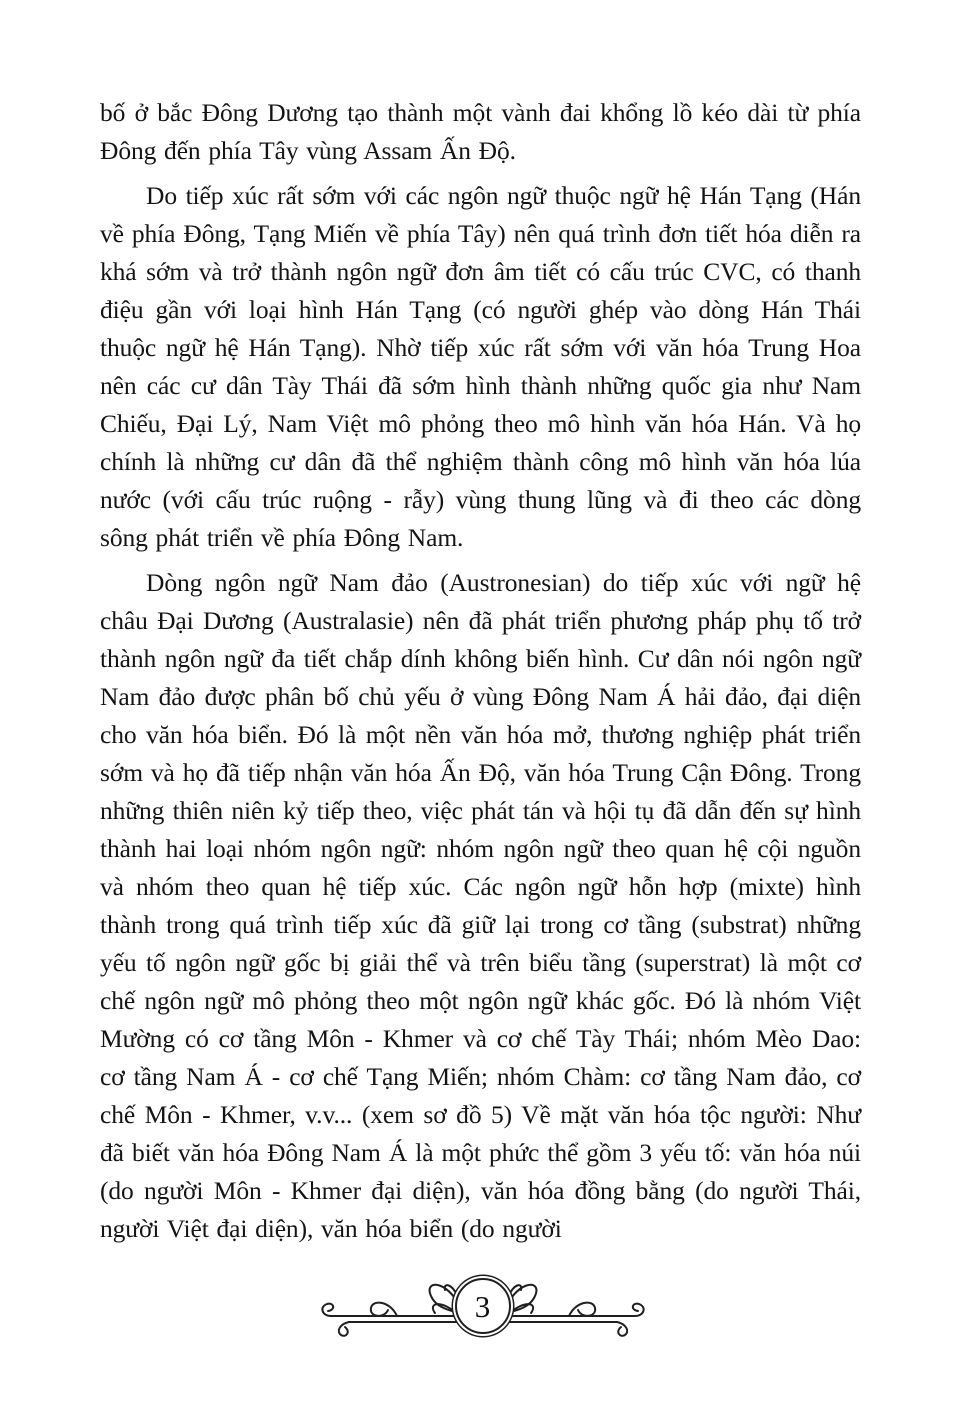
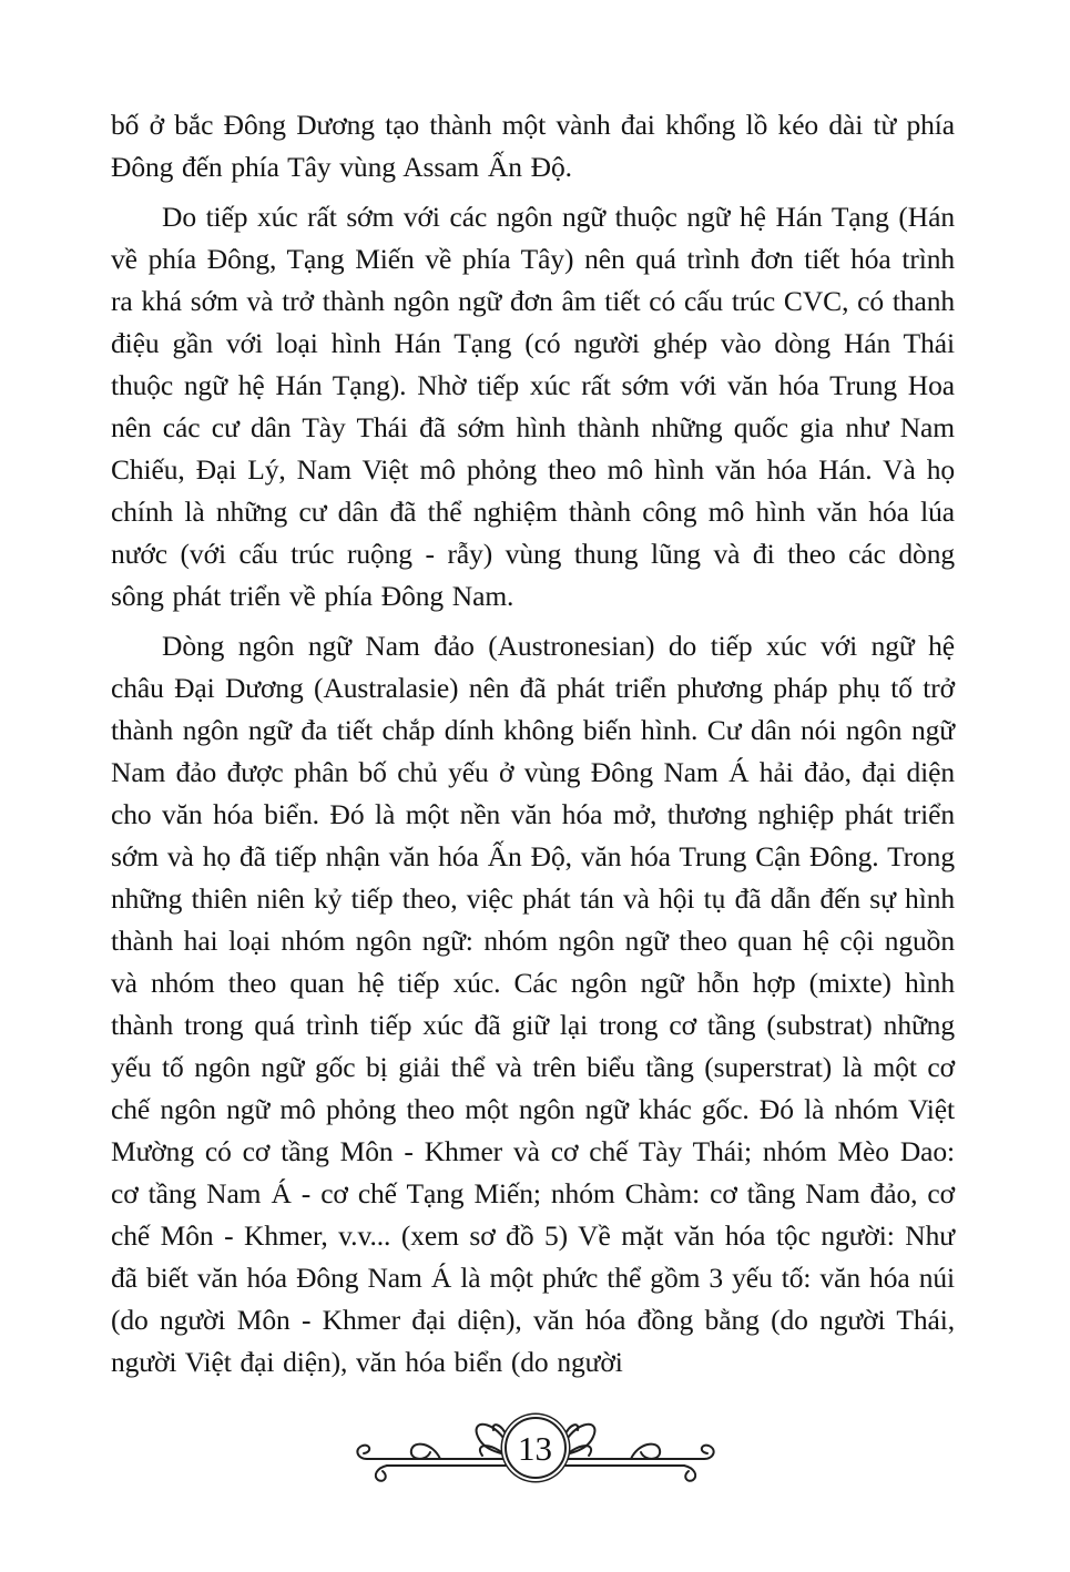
  bố ở bắc Đông Dương tạo thành một vành đai khổng lồ kéo dài từ phía Đông đến phía Tây vùng Assam Ấn Độ.
- Do tiếp xúc rất sớm với các ngôn ngữ thuộc ngữ hệ Hán Tạng (Hán về phía Đông, Tạng Miến về phía Tây) nên quá trình đơn tiết hóa diễn ra khá sớm và trở thành ngôn ngữ đơn âm tiết có cấu trúc CVC, có thanh điệu gần với loại hình Hán Tạng (có người ghép vào dòng Hán Thái thuộc ngữ hệ Hán Tạng). Nhờ tiếp xúc rất sớm với văn hóa Trung Hoa nên các cư dân Tày Thái đã sớm hình thành những quốc gia như Nam Chiếu, Đại Lý, Nam Việt mô phỏng theo mô hình văn hóa Hán. Và họ chính là những cư dân đã thể nghiệm thành công mô hình văn hóa lúa nước (với cấu trúc ruộng - rẫy) vùng thung lũng và đi theo các dòng sông phát triển về phía Đông Nam.
+ Do tiếp xúc rất sớm với các ngôn ngữ thuộc ngữ hệ Hán Tạng (Hán về phía Đông, Tạng Miến về phía Tây) nên quá trình đơn tiết hóa trình ra khá sớm và trở thành ngôn ngữ đơn âm tiết có cấu trúc CVC, có thanh điệu gần với loại hình Hán Tạng (có người ghép vào dòng Hán Thái thuộc ngữ hệ Hán Tạng). Nhờ tiếp xúc rất sớm với văn hóa Trung Hoa nên các cư dân Tày Thái đã sớm hình thành những quốc gia như Nam Chiếu, Đại Lý, Nam Việt mô phỏng theo mô hình văn hóa Hán. Và họ chính là những cư dân đã thể nghiệm thành công mô hình văn hóa lúa nước (với cấu trúc ruộng - rẫy) vùng thung lũng và đi theo các dòng sông phát triển về phía Đông Nam.
  Dòng ngôn ngữ Nam đảo (Austronesian) do tiếp xúc với ngữ hệ châu Đại Dương (Australasie) nên đã phát triển phương pháp phụ tố trở thành ngôn ngữ đa tiết chắp dính không biến hình. Cư dân nói ngôn ngữ Nam đảo được phân bố chủ yếu ở vùng Đông Nam Á hải đảo, đại diện cho văn hóa biển. Đó là một nền văn hóa mở, thương nghiệp phát triển sớm và họ đã tiếp nhận văn hóa Ấn Độ, văn hóa Trung Cận Đông. Trong những thiên niên kỷ tiếp theo, việc phát tán và hội tụ đã dẫn đến sự hình thành hai loại nhóm ngôn ngữ: nhóm ngôn ngữ theo quan hệ cội nguồn và nhóm theo quan hệ tiếp xúc. Các ngôn ngữ hỗn hợp (mixte) hình thành trong quá trình tiếp xúc đã giữ lại trong cơ tầng (substrat) những yếu tố ngôn ngữ gốc bị giải thể và trên biểu tầng (superstrat) là một cơ chế ngôn ngữ mô phỏng theo một ngôn ngữ khác gốc. Đó là nhóm Việt Mường có cơ tầng Môn - Khmer và cơ chế Tày Thái; nhóm Mèo Dao: cơ tầng Nam Á - cơ chế Tạng Miến; nhóm Chàm: cơ tầng Nam đảo, cơ chế Môn - Khmer, v.v... (xem sơ đồ 5) Về mặt văn hóa tộc người: Như đã biết văn hóa Đông Nam Á là một phức thể gồm 3 yếu tố: văn hóa núi (do người Môn - Khmer đại diện), văn hóa đồng bằng (do người Thái, người Việt đại diện), văn hóa biển (do người
- 3
+ 13
